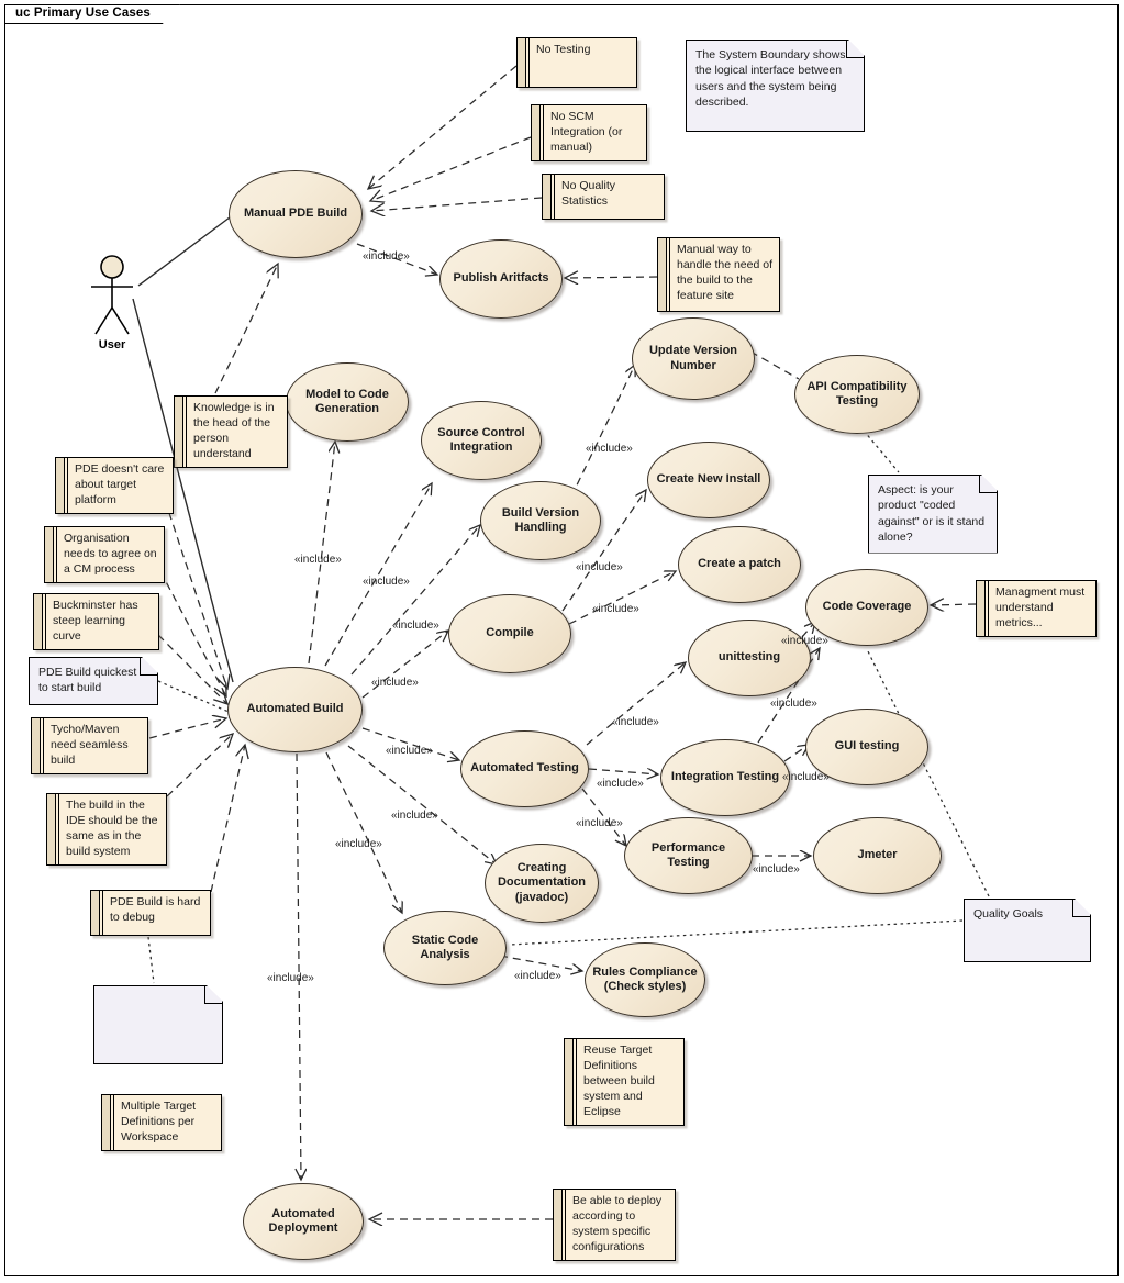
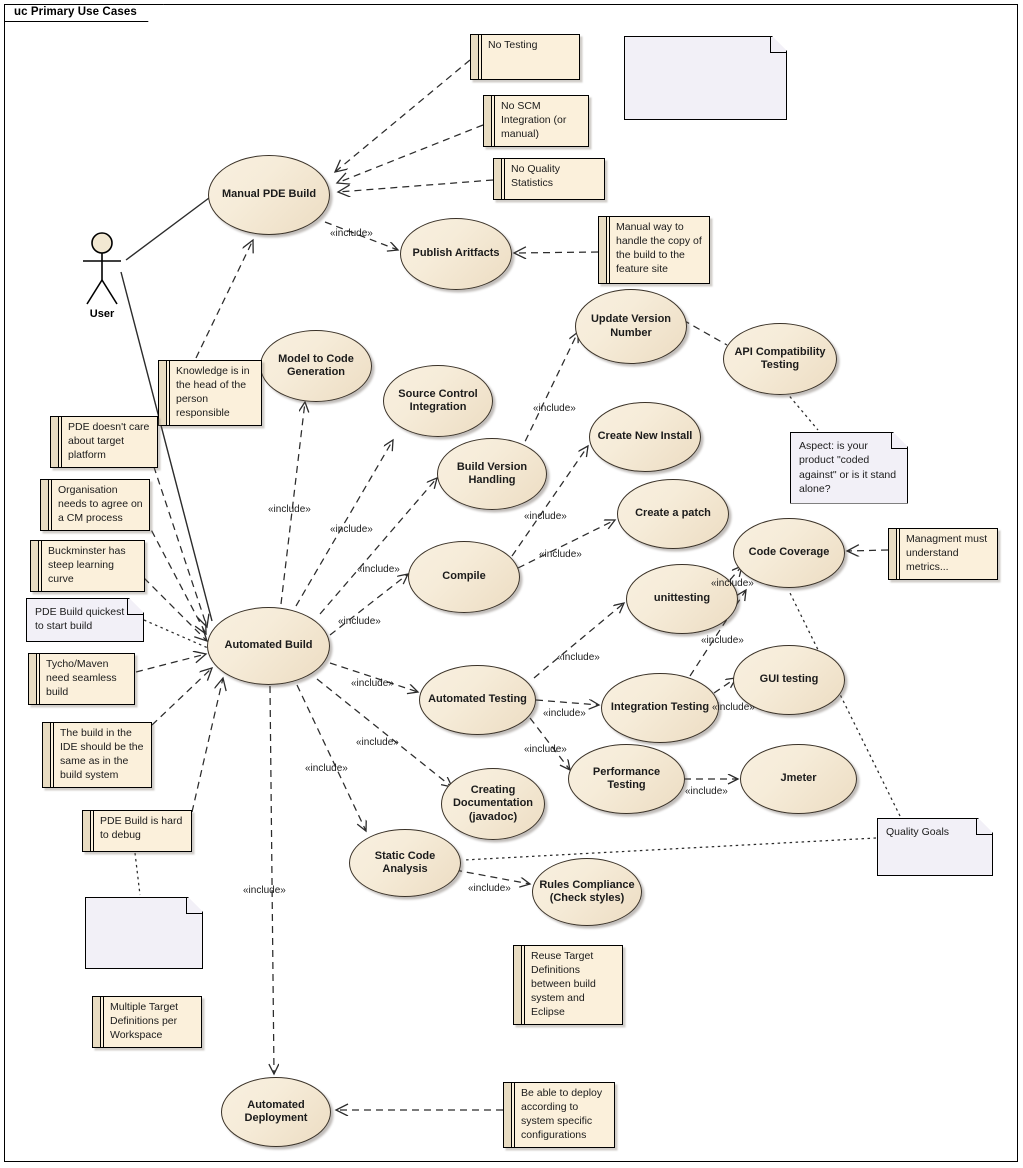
  uc Primary Use Cases
  User
  Manual PDE Build
  Publish Aritfacts
  Model to Code Generation
  Source Control Integration
  Build Version Handling
  Update Version Number
  API Compatibility Testing
  Create New Install
  Create a patch
  Compile
  Code Coverage
  unittesting
  Automated Build
  GUI testing
  Automated Testing
  Integration Testing
  Performance Testing
  Jmeter
  Creating Documentation (javadoc)
  Static Code Analysis
  Rules Compliance (Check styles)
  Automated Deployment
  No Testing
  No SCM Integration (or manual)
  No Quality Statistics
- Manual way to handle the need of the build to the feature site
+ Manual way to handle the copy of the build to the feature site
- Knowledge is in the head of the person understand
+ Knowledge is in the head of the person responsible
  PDE doesn't care about target platform
  Organisation needs to agree on a CM process
  Buckminster has steep learning curve
  Tycho/Maven need seamless build
  The build in the IDE should be the same as in the build system
  PDE Build is hard to debug
  Multiple Target Definitions per Workspace
  Managment must understand metrics...
  Reuse Target Definitions between build system and Eclipse
  Be able to deploy according to system specific configurations
- The System Boundary shows the logical interface between users and the system being described.
  Aspect: is your product "coded against" or is it stand alone?
  PDE Build quickest to start build
  Quality Goals
  «include»
  «include»
  «include»
  «include»
  «include»
  «include»
  «include»
  «include»
  «include»
  «include»
  «include»
  «include»
  «include»
  «include»
  «include»
  «include»
  «include»
  «include»
  «include»
  «include»
